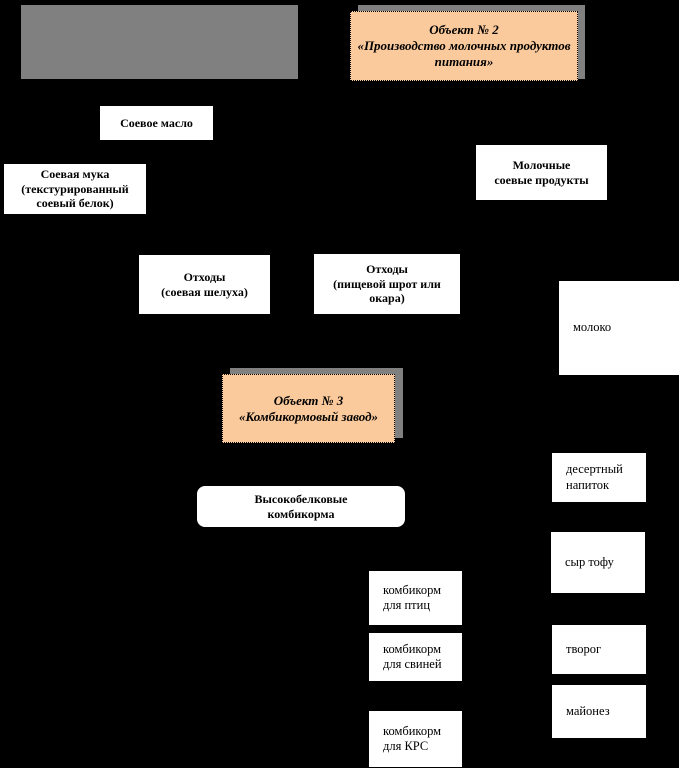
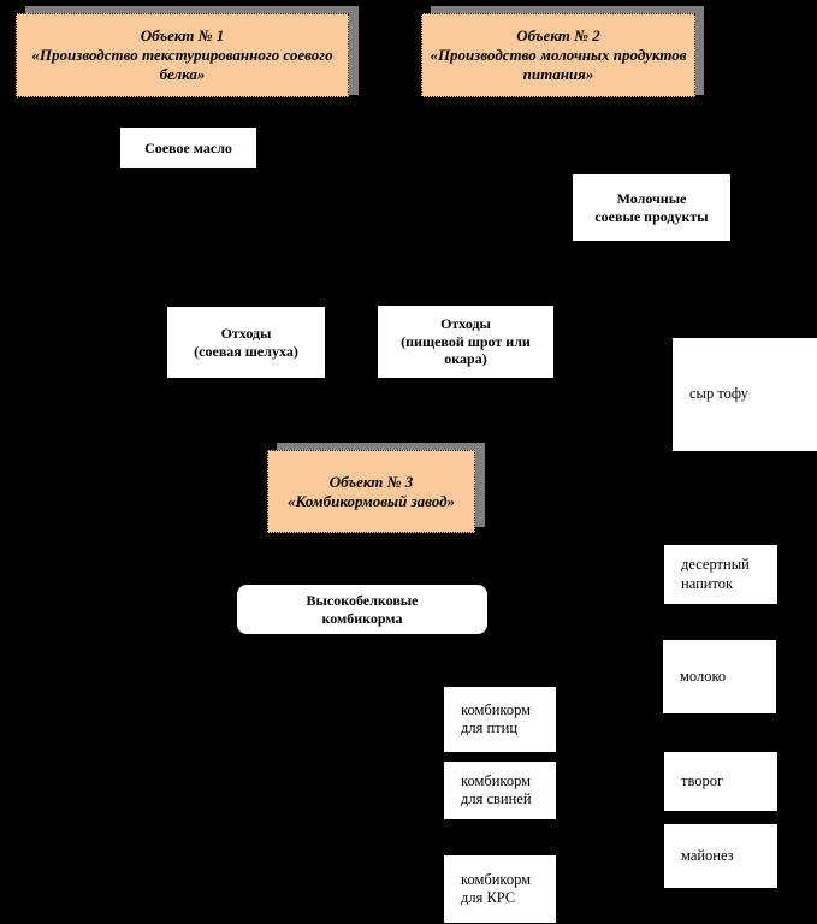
+ Объект № 1
+ «Производство текстурированного соевого белка»
  Объект № 2
  «Производство молочных продуктов питания»
  Соевое масло
- Соевая мука
- (текстурированный соевый белок)
  Молочные
  соевые продукты
  Отходы
  (соевая шелуха)
  Отходы
  (пищевой шрот или окара)
  Объект № 3
  «Комбикормовый завод»
  Высокобелковые
  комбикорма
- молоко
+ сыр тофу
  десертный
  напиток
- сыр тофу
+ молоко
  творог
  майонез
  комбикорм
  для птиц
  комбикорм
  для свиней
  комбикорм
  для КРС
